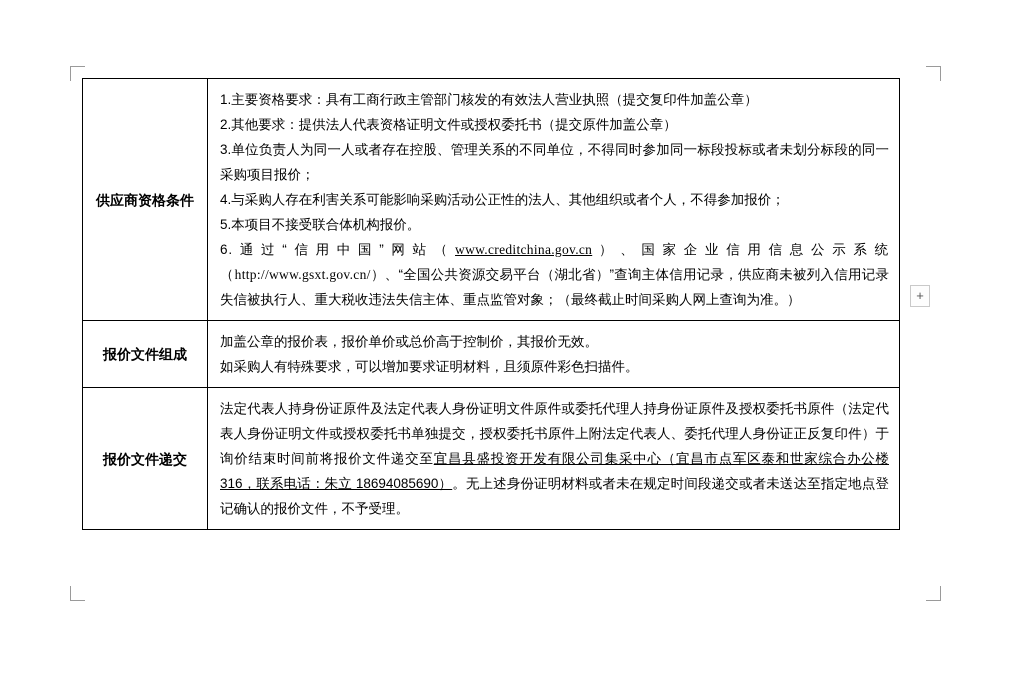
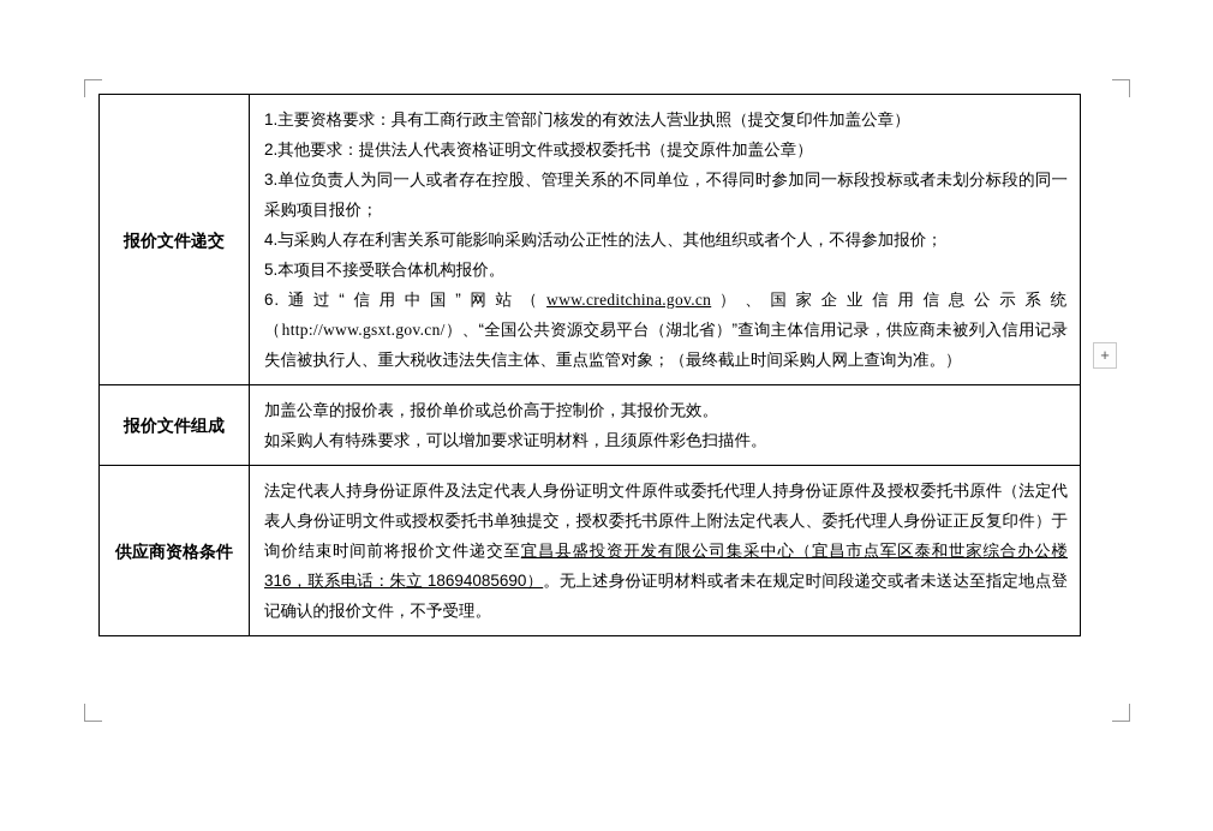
- 供应商资格条件	1.主要资格要求：具有工商行政主管部门核发的有效法人营业执照（提交复印件加盖公章） 2.其他要求：提供法人代表资格证明文件或授权委托书（提交原件加盖公章） 3.单位负责人为同一人或者存在控股、管理关系的不同单位，不得同时参加同一标段投标或者未划分标段的同一采购项目报价； 4.与采购人存在利害关系可能影响采购活动公正性的法人、其他组织或者个人，不得参加报价； 5.本项目不接受联合体机构报价。 6.通过“信用中国”网站（www.creditchina.gov.cn）、国家企业信用信息公示系统（http://www.gsxt.gov.cn/）、“全国公共资源交易平台（湖北省）”查询主体信用记录，供应商未被列入信用记录失信被执行人、重大税收违法失信主体、重点监管对象；（最终截止时间采购人网上查询为准。）
+ 报价文件递交	1.主要资格要求：具有工商行政主管部门核发的有效法人营业执照（提交复印件加盖公章） 2.其他要求：提供法人代表资格证明文件或授权委托书（提交原件加盖公章） 3.单位负责人为同一人或者存在控股、管理关系的不同单位，不得同时参加同一标段投标或者未划分标段的同一采购项目报价； 4.与采购人存在利害关系可能影响采购活动公正性的法人、其他组织或者个人，不得参加报价； 5.本项目不接受联合体机构报价。 6.通过“信用中国”网站（www.creditchina.gov.cn）、国家企业信用信息公示系统（http://www.gsxt.gov.cn/）、“全国公共资源交易平台（湖北省）”查询主体信用记录，供应商未被列入信用记录失信被执行人、重大税收违法失信主体、重点监管对象；（最终截止时间采购人网上查询为准。）
  报价文件组成	加盖公章的报价表，报价单价或总价高于控制价，其报价无效。 如采购人有特殊要求，可以增加要求证明材料，且须原件彩色扫描件。
- 报价文件递交	法定代表人持身份证原件及法定代表人身份证明文件原件或委托代理人持身份证原件及授权委托书原件（法定代表人身份证明文件或授权委托书单独提交，授权委托书原件上附法定代表人、委托代理人身份证正反复印件）于询价结束时间前将报价文件递交至宜昌县盛投资开发有限公司集采中心（宜昌市点军区泰和世家综合办公楼 316，联系电话：朱立 18694085690）。无上述身份证明材料或者未在规定时间段递交或者未送达至指定地点登记确认的报价文件，不予受理。
+ 供应商资格条件	法定代表人持身份证原件及法定代表人身份证明文件原件或委托代理人持身份证原件及授权委托书原件（法定代表人身份证明文件或授权委托书单独提交，授权委托书原件上附法定代表人、委托代理人身份证正反复印件）于询价结束时间前将报价文件递交至宜昌县盛投资开发有限公司集采中心（宜昌市点军区泰和世家综合办公楼 316，联系电话：朱立 18694085690）。无上述身份证明材料或者未在规定时间段递交或者未送达至指定地点登记确认的报价文件，不予受理。
  +
